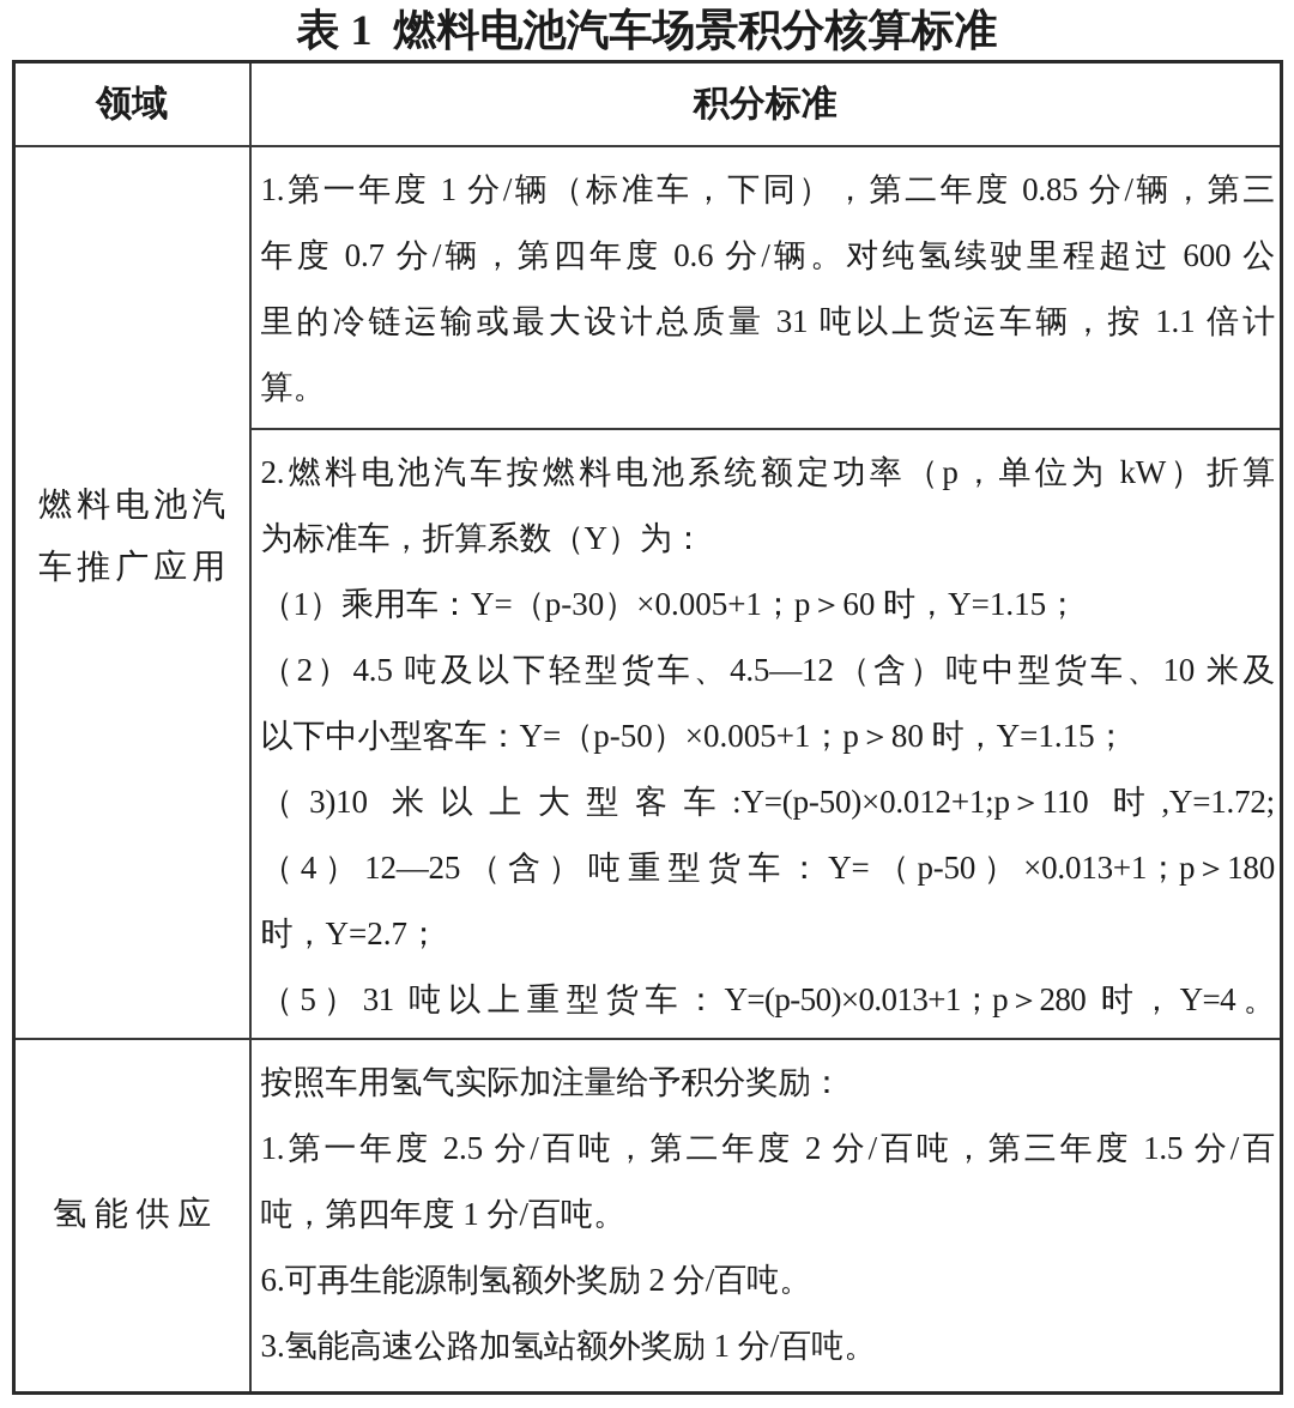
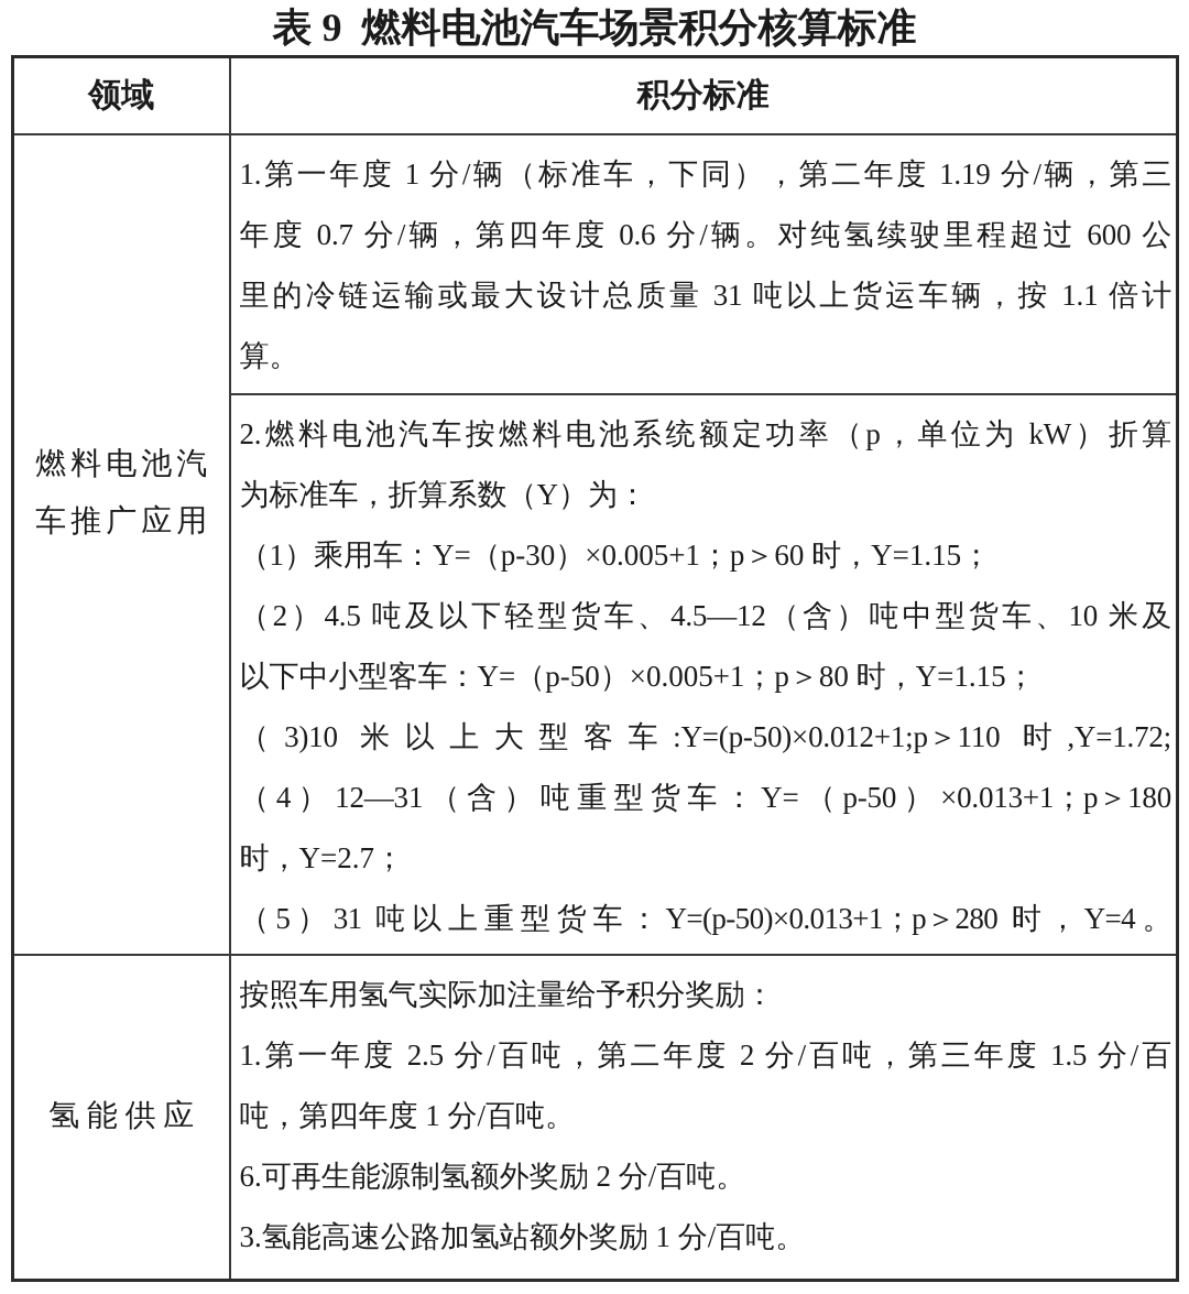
- 表 1 燃料电池汽车场景积分核算标准
+ 表 9 燃料电池汽车场景积分核算标准
  领域	积分标准
- 燃料电池汽 车推广应用	1.第一年度 1 分/辆（标准车，下同），第二年度 0.85 分/辆，第三 年度 0.7 分/辆，第四年度 0.6 分/辆。对纯氢续驶里程超过 600 公 里的冷链运输或最大设计总质量 31 吨以上货运车辆，按 1.1 倍计 算。
+ 燃料电池汽 车推广应用	1.第一年度 1 分/辆（标准车，下同），第二年度 1.19 分/辆，第三 年度 0.7 分/辆，第四年度 0.6 分/辆。对纯氢续驶里程超过 600 公 里的冷链运输或最大设计总质量 31 吨以上货运车辆，按 1.1 倍计 算。
- 2.燃料电池汽车按燃料电池系统额定功率（p，单位为 kW）折算 为标准车，折算系数（Y）为： （1）乘用车：Y=（p-30）×0.005+1；p＞60 时，Y=1.15； （2）4.5 吨及以下轻型货车、4.5—12（含）吨中型货车、10 米及 以下中小型客车：Y=（p-50）×0.005+1；p＞80 时，Y=1.15； （3)10 米以上大型客车:Y=(p-50)×0.012+1;p＞110 时,Y=1.72; （4）12—25（含）吨重型货车：Y=（p-50）×0.013+1；p＞180 时，Y=2.7； （5）31 吨以上重型货车：Y=(p-50)×0.013+1；p＞280 时，Y=4。
+ 2.燃料电池汽车按燃料电池系统额定功率（p，单位为 kW）折算 为标准车，折算系数（Y）为： （1）乘用车：Y=（p-30）×0.005+1；p＞60 时，Y=1.15； （2）4.5 吨及以下轻型货车、4.5—12（含）吨中型货车、10 米及 以下中小型客车：Y=（p-50）×0.005+1；p＞80 时，Y=1.15； （3)10 米以上大型客车:Y=(p-50)×0.012+1;p＞110 时,Y=1.72; （4）12—31（含）吨重型货车：Y=（p-50）×0.013+1；p＞180 时，Y=2.7； （5）31 吨以上重型货车：Y=(p-50)×0.013+1；p＞280 时，Y=4。
  氢能供应	按照车用氢气实际加注量给予积分奖励： 1.第一年度 2.5 分/百吨，第二年度 2 分/百吨，第三年度 1.5 分/百 吨，第四年度 1 分/百吨。 6.可再生能源制氢额外奖励 2 分/百吨。 3.氢能高速公路加氢站额外奖励 1 分/百吨。
